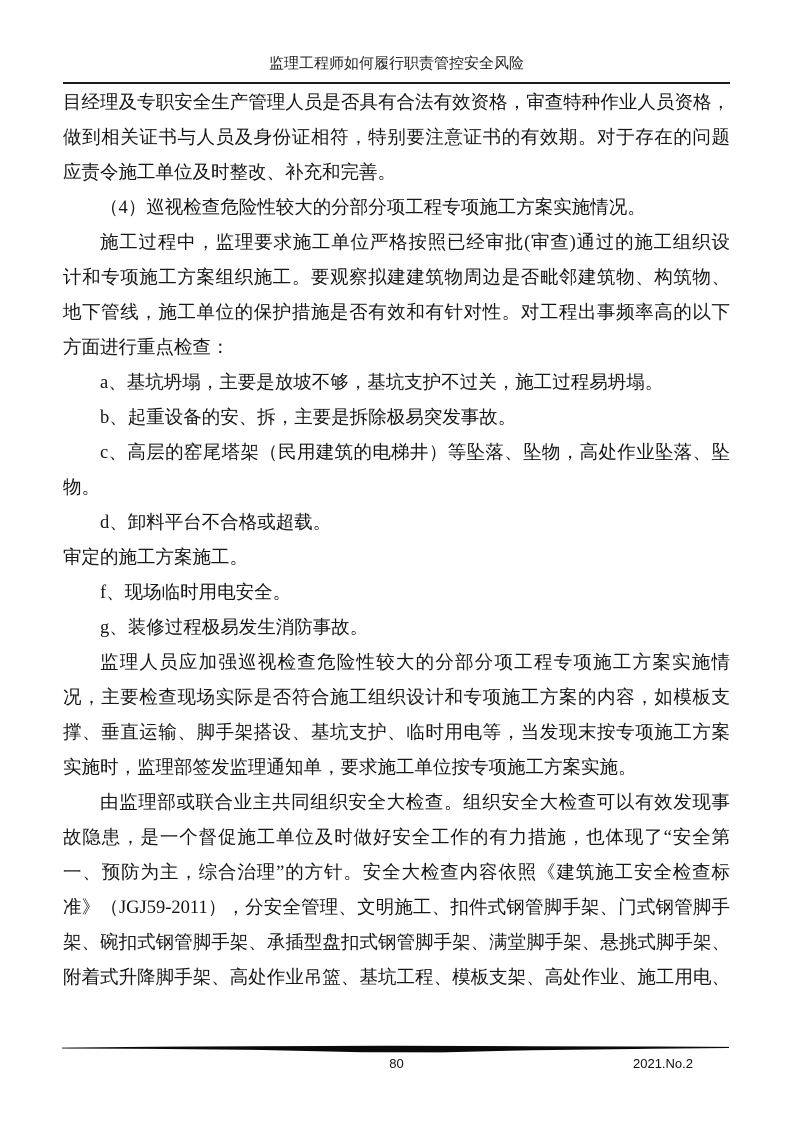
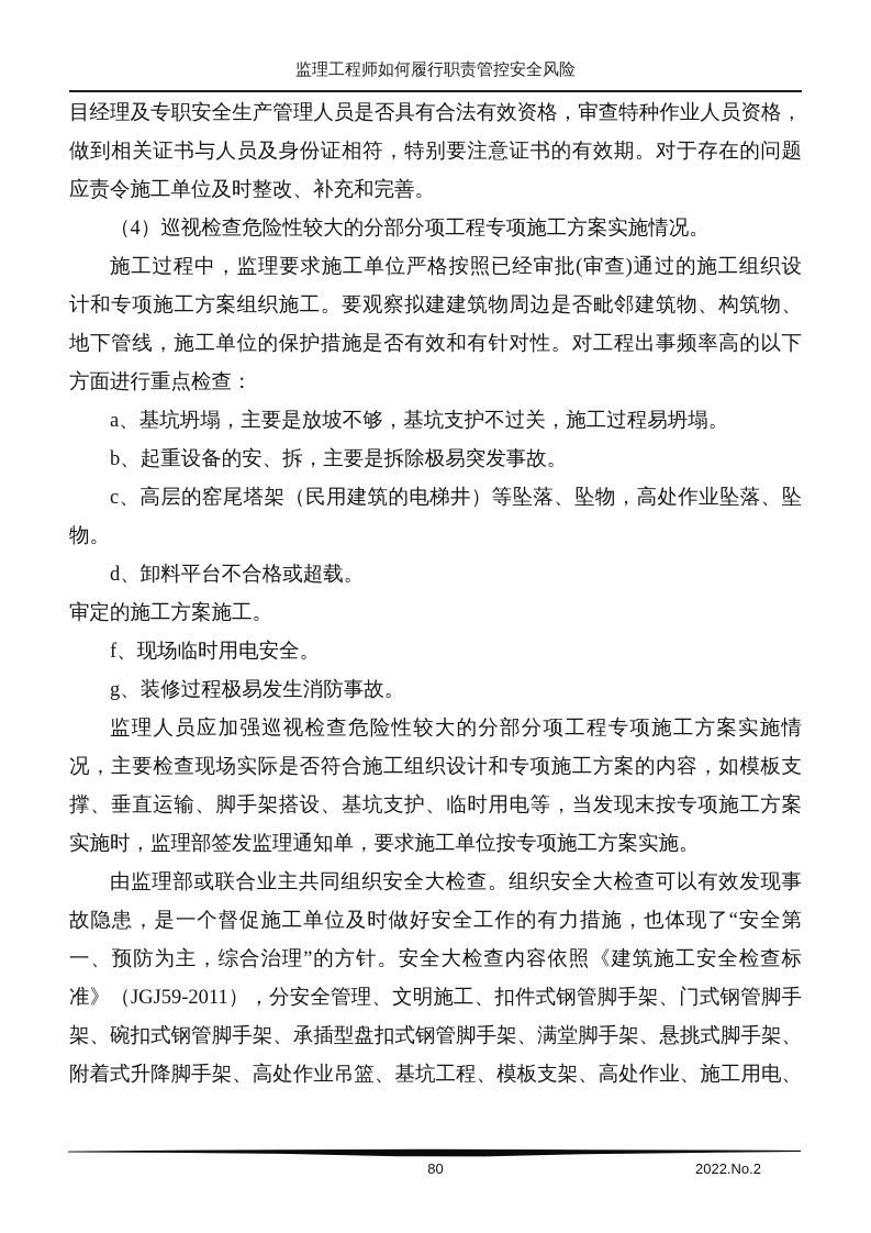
  监理工程师如何履行职责管控安全风险
  目经理及专职安全生产管理人员是否具有合法有效资格，审查特种作业人员资格，
  做到相关证书与人员及身份证相符，特别要注意证书的有效期。对于存在的问题
  应责令施工单位及时整改、补充和完善。
  （4）巡视检查危险性较大的分部分项工程专项施工方案实施情况。
  施工过程中，监理要求施工单位严格按照已经审批(审查)通过的施工组织设
  计和专项施工方案组织施工。要观察拟建建筑物周边是否毗邻建筑物、构筑物、
  地下管线，施工单位的保护措施是否有效和有针对性。对工程出事频率高的以下
  方面进行重点检查：
  a、基坑坍塌，主要是放坡不够，基坑支护不过关，施工过程易坍塌。
  b、起重设备的安、拆，主要是拆除极易突发事故。
  c、高层的窑尾塔架（民用建筑的电梯井）等坠落、坠物，高处作业坠落、坠
  物。
  d、卸料平台不合格或超载。
  审定的施工方案施工。
  f、现场临时用电安全。
  g、装修过程极易发生消防事故。
  监理人员应加强巡视检查危险性较大的分部分项工程专项施工方案实施情
  况，主要检查现场实际是否符合施工组织设计和专项施工方案的内容，如模板支
  撑、垂直运输、脚手架搭设、基坑支护、临时用电等，当发现末按专项施工方案
  实施时，监理部签发监理通知单，要求施工单位按专项施工方案实施。
  由监理部或联合业主共同组织安全大检查。组织安全大检查可以有效发现事
  故隐患，是一个督促施工单位及时做好安全工作的有力措施，也体现了“安全第
  一、预防为主，综合治理”的方针。安全大检查内容依照《建筑施工安全检查标
  准》（JGJ59-2011），分安全管理、文明施工、扣件式钢管脚手架、门式钢管脚手
  架、碗扣式钢管脚手架、承插型盘扣式钢管脚手架、满堂脚手架、悬挑式脚手架、
  附着式升降脚手架、高处作业吊篮、基坑工程、模板支架、高处作业、施工用电、
  80
- 2021.No.2
+ 2022.No.2
